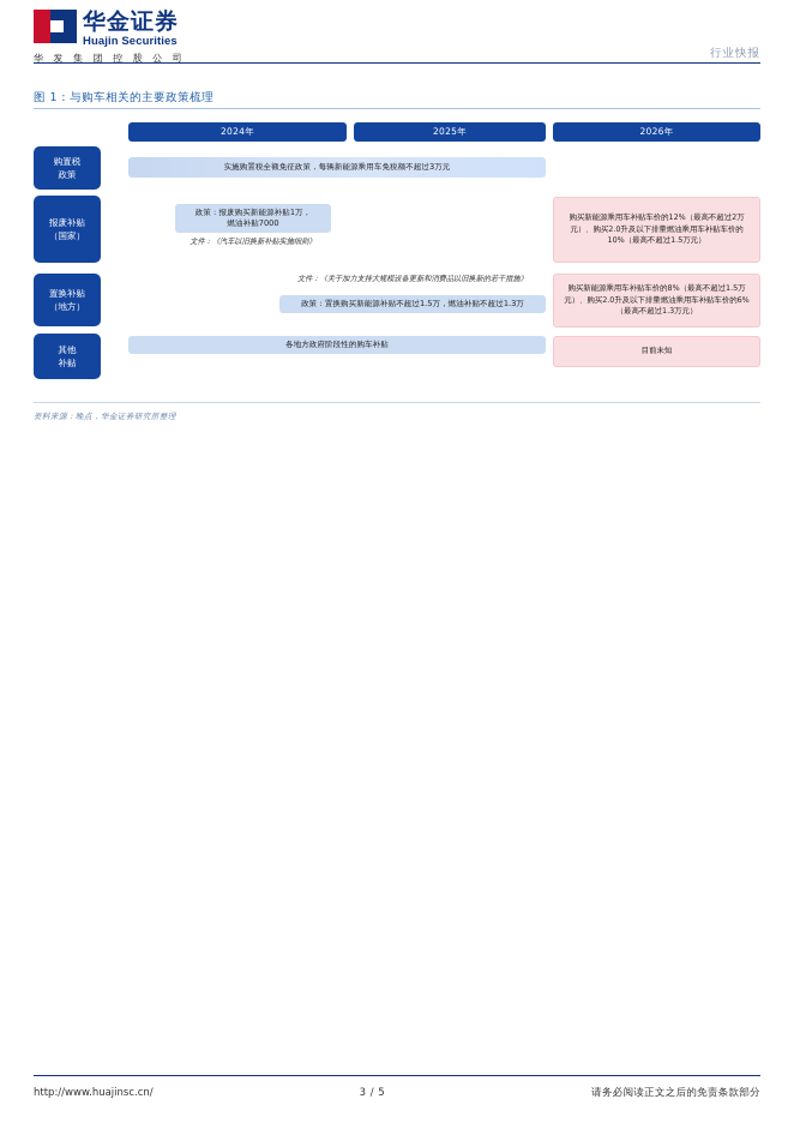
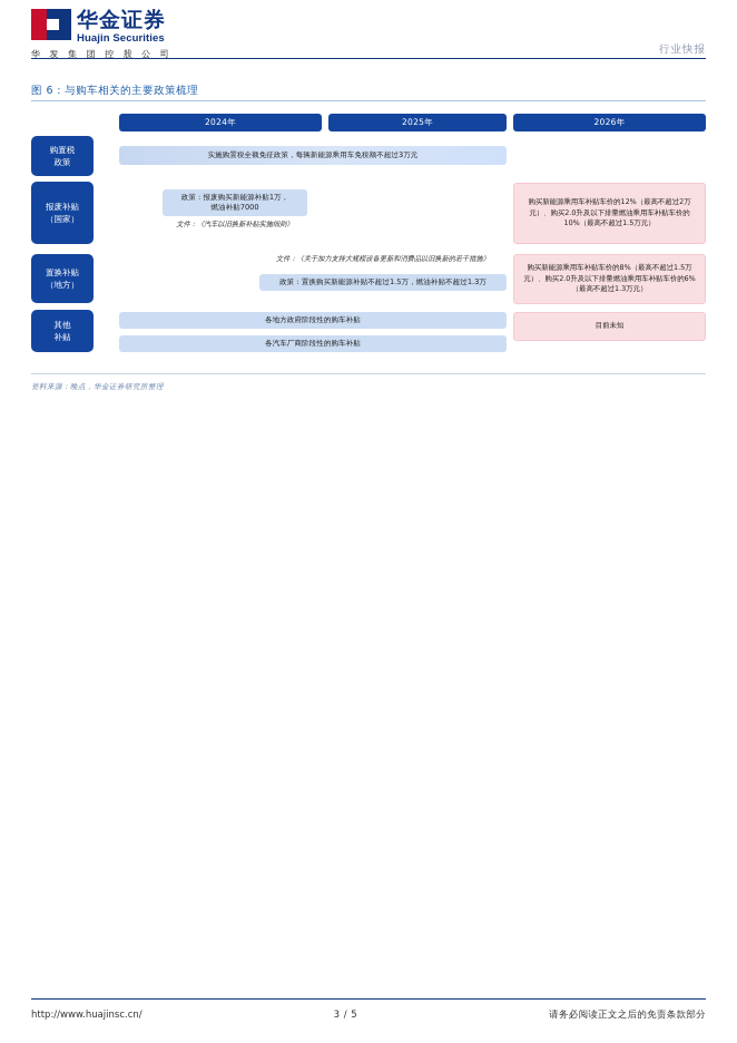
  华金证券
  Huajin Securities
  华 发 集 团 控 股 公 司
  行业快报
- 图 1：与购车相关的主要政策梳理
+ 图 6：与购车相关的主要政策梳理
  2024年
  2025年
  2026年
  购置税
  政策
  报废补贴
  （国家）
  置换补贴
  （地方）
  其他
  补贴
  实施购置税全额免征政策，每辆新能源乘用车免税额不超过3万元
  政策：报废购买新能源补贴1万，
  燃油补贴7000
  购买新能源乘用车补贴车价的12%（最高不超过2万元）、购买2.0升及以下排量燃油乘用车补贴车价的10%（最高不超过1.5万元）
  政策：置换购买新能源补贴不超过1.5万，燃油补贴不超过1.3万
  购买新能源乘用车补贴车价的8%（最高不超过1.5万元）、购买2.0升及以下排量燃油乘用车补贴车价的6%（最高不超过1.3万元）
  各地方政府阶段性的购车补贴
+ 各汽车厂商阶段性的购车补贴
  目前未知
  资料来源：晚点，华金证券研究所整理
  http://www.huajinsc.cn/
  3 / 5
  请务必阅读正文之后的免责条款部分
